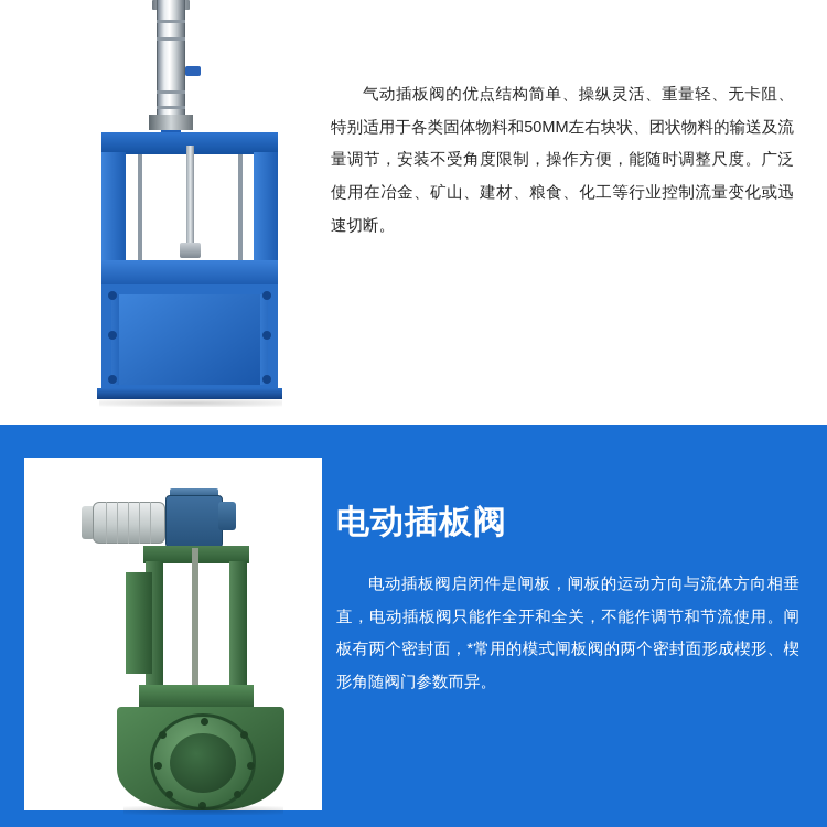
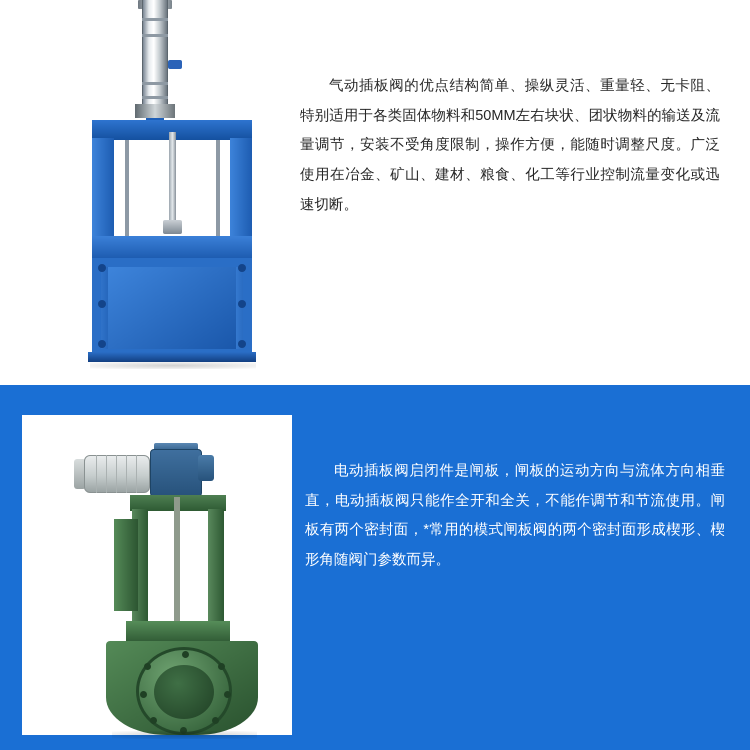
  气动插板阀的优点结构简单、操纵灵活、重量轻、无卡阻、特别适用于各类固体物料和50MM左右块状、团状物料的输送及流量调节，安装不受角度限制，操作方便，能随时调整尺度。广泛使用在冶金、矿山、建材、粮食、化工等行业控制流量变化或迅速切断。
- 电动插板阀
  电动插板阀启闭件是闸板，闸板的运动方向与流体方向相垂直，电动插板阀只能作全开和全关，不能作调节和节流使用。闸板有两个密封面，*常用的模式闸板阀的两个密封面形成楔形、楔形角随阀门参数而异。
